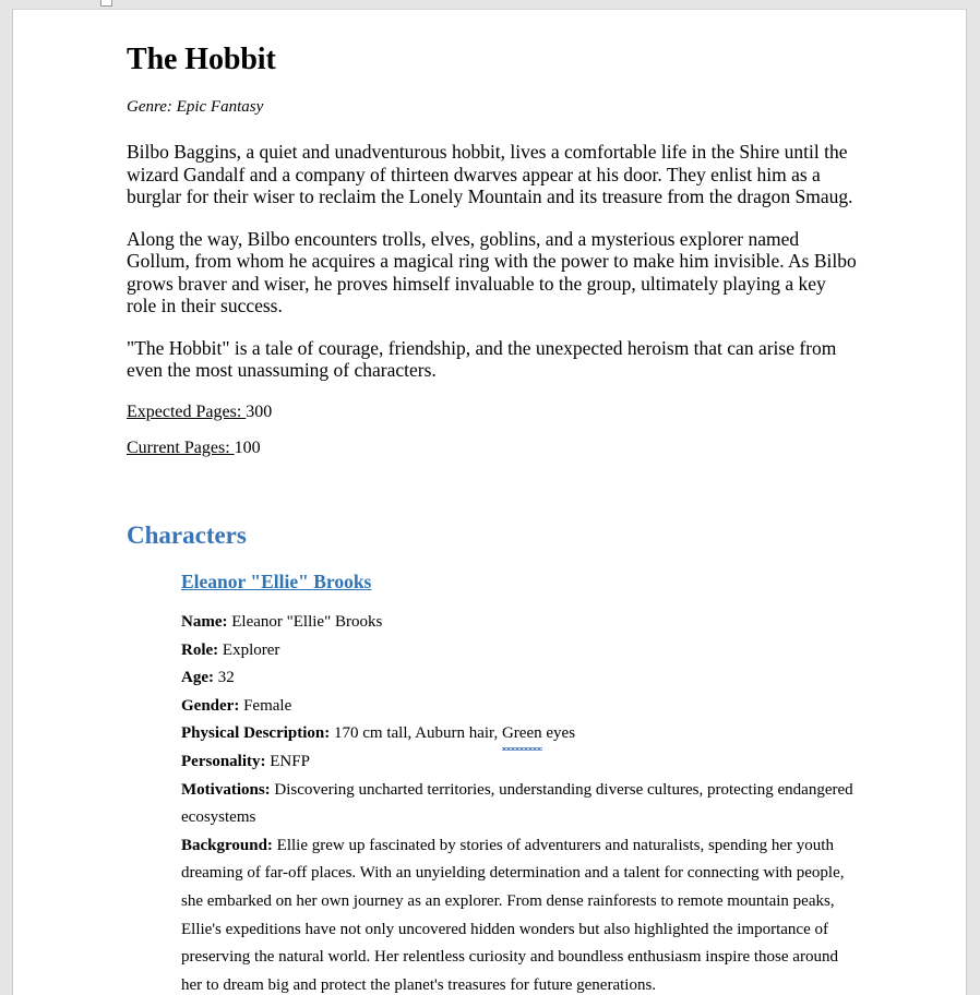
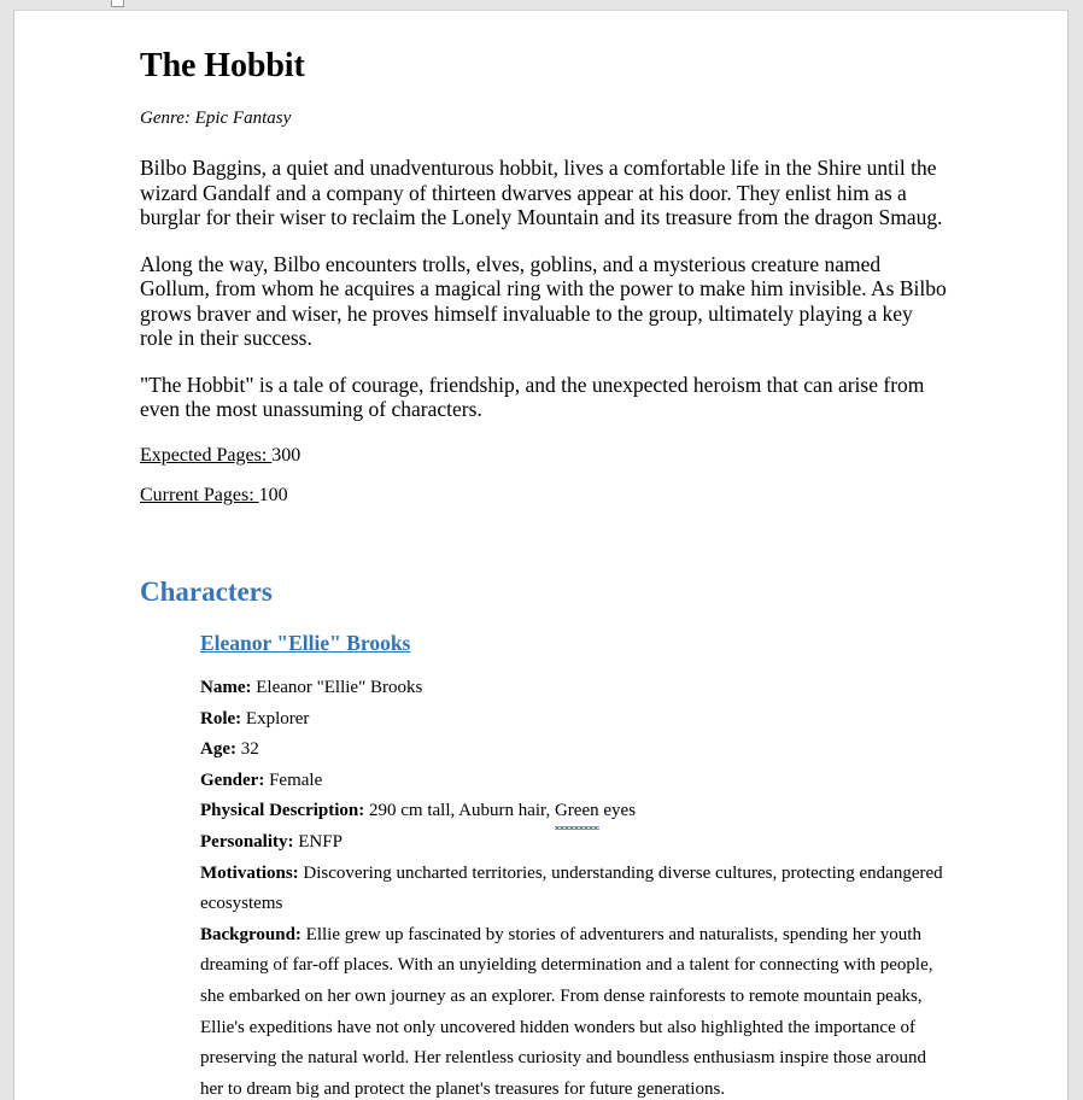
  The Hobbit
  Genre: Epic Fantasy
  Bilbo Baggins, a quiet and unadventurous hobbit, lives a comfortable life in the Shire until the wizard Gandalf and a company of thirteen dwarves appear at his door. They enlist him as a burglar for their wiser to reclaim the Lonely Mountain and its treasure from the dragon Smaug.
- Along the way, Bilbo encounters trolls, elves, goblins, and a mysterious explorer named Gollum, from whom he acquires a magical ring with the power to make him invisible. As Bilbo grows braver and wiser, he proves himself invaluable to the group, ultimately playing a key role in their success.
+ Along the way, Bilbo encounters trolls, elves, goblins, and a mysterious creature named Gollum, from whom he acquires a magical ring with the power to make him invisible. As Bilbo grows braver and wiser, he proves himself invaluable to the group, ultimately playing a key role in their success.
  "The Hobbit" is a tale of courage, friendship, and the unexpected heroism that can arise from even the most unassuming of characters.
  Expected Pages: 300
  Current Pages: 100
  Characters
  Eleanor "Ellie" Brooks
  Name: Eleanor "Ellie" Brooks
  Role: Explorer
  Age: 32
  Gender: Female
- Physical Description: 170 cm tall, Auburn hair, Green eyes
+ Physical Description: 290 cm tall, Auburn hair, Green eyes
  Personality: ENFP
  Motivations: Discovering uncharted territories, understanding diverse cultures, protecting endangered ecosystems
  Background: Ellie grew up fascinated by stories of adventurers and naturalists, spending her youth dreaming of far-off places. With an unyielding determination and a talent for connecting with people, she embarked on her own journey as an explorer. From dense rainforests to remote mountain peaks, Ellie's expeditions have not only uncovered hidden wonders but also highlighted the importance of preserving the natural world. Her relentless curiosity and boundless enthusiasm inspire those around her to dream big and protect the planet's treasures for future generations.
